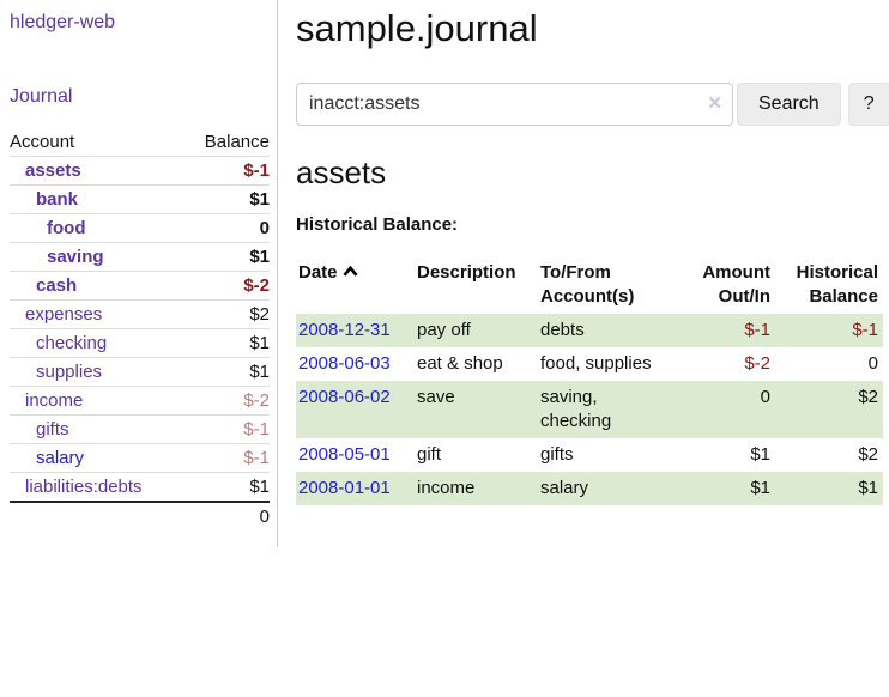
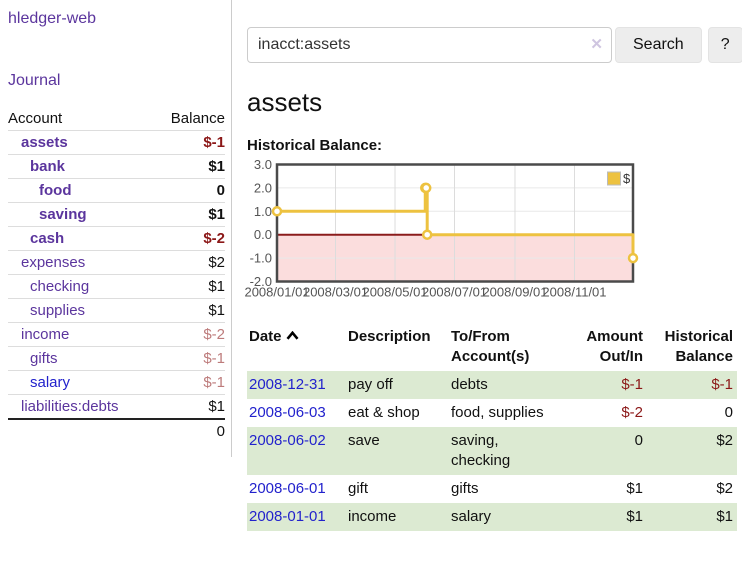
  hledger-web
  Journal
  Account	Balance
  assets	$-1
  bank	$1
  food	0
  saving	$1
  cash	$-2
  expenses	$2
  checking	$1
  supplies	$1
  income	$-2
  gifts	$-1
  salary	$-1
  liabilities:debts	$1
  	0
- sample.journal
  inacct:assets
  ✕
  Search
  ?
  assets
  Historical Balance:
+ $
+ 3.0
+ 2.0
+ 1.0
+ 0.0
+ -1.0
+ -2.0
+ 2008/01/01
+ 2008/03/01
+ 2008/05/01
+ 2008/07/01
+ 2008/09/01
+ 2008/11/01
  Date	Description	To/From Account(s)	Amount Out/In	Historical Balance
  2008-12-31	pay off	debts	$-1	$-1
  2008-06-03	eat & shop	food, supplies	$-2	0
  2008-06-02	save	saving, checking	0	$2
- 2008-05-01	gift	gifts	$1	$2
+ 2008-06-01	gift	gifts	$1	$2
  2008-01-01	income	salary	$1	$1
